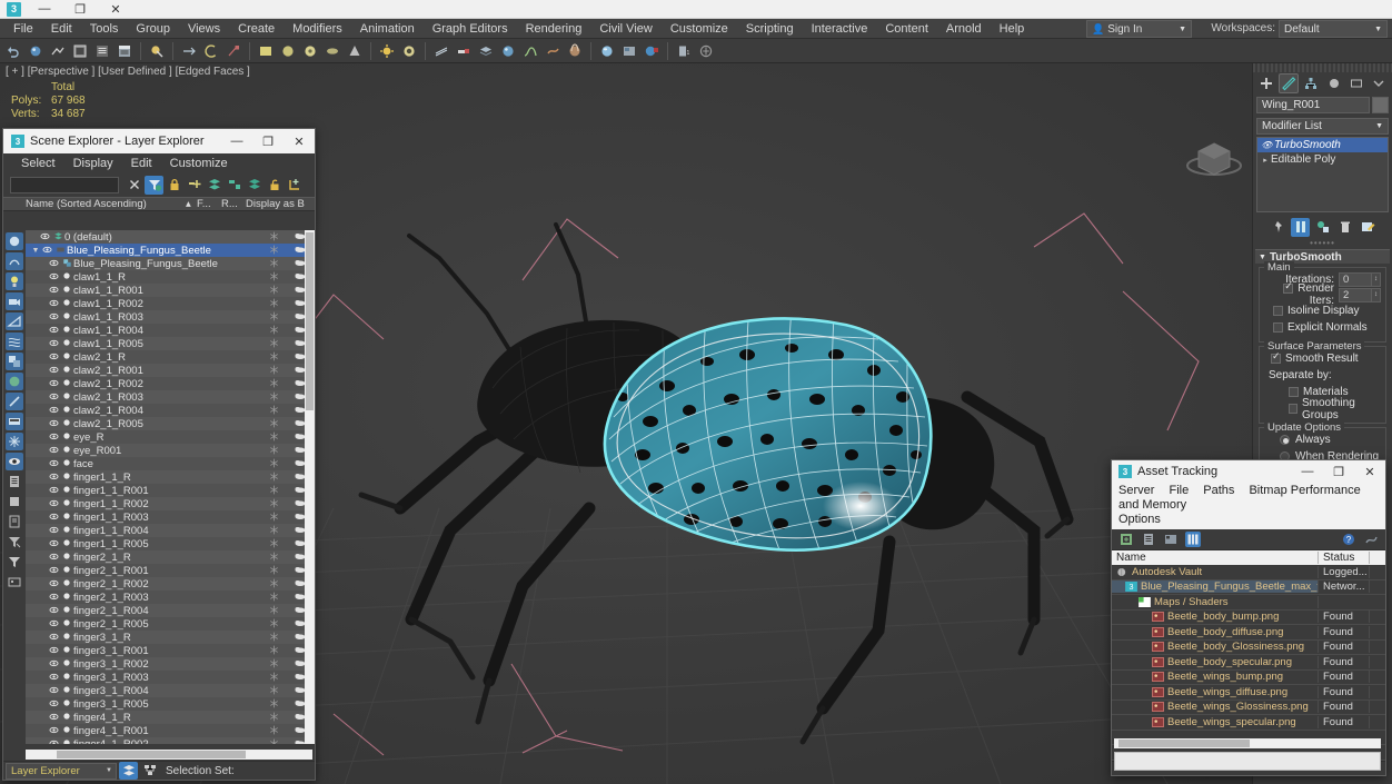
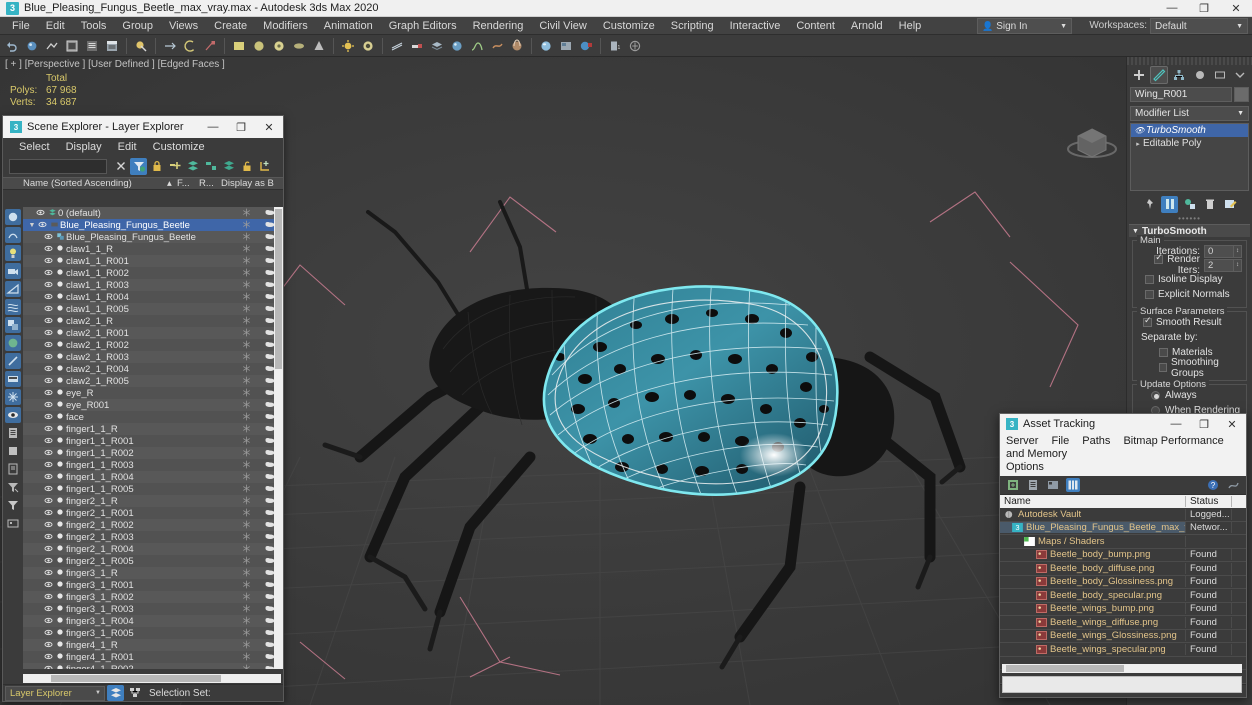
  3
+ Blue_Pleasing_Fungus_Beetle_max_vray.max - Autodesk 3ds Max 2020
  —
  ❐
  ✕
  File
  Edit
  Tools
  Group
  Views
  Create
  Modifiers
  Animation
  Graph Editors
  Rendering
  Civil View
  Customize
  Scripting
  Interactive
  Content
  Arnold
  Help
  👤
  Sign In
  Workspaces:
  Default
  [ + ] [Perspective ] [User Defined ] [Edged Faces ]
  Total
  Polys: 67 968
  Verts: 34 687
  3
  Scene Explorer - Layer Explorer
  —
  ❐
  ✕
  Select
  Display
  Edit
  Customize
  Name (Sorted Ascending)
  ▴
  F...
  R...
  Display as B­
  0 (default)
  Blue_Pleasing_Fungus_Beetle
  Blue_Pleasing_Fungus_Beetle
  claw1_1_R
  claw1_1_R001
  claw1_1_R002
  claw1_1_R003
  claw1_1_R004
  claw1_1_R005
  claw2_1_R
  claw2_1_R001
  claw2_1_R002
  claw2_1_R003
  claw2_1_R004
  claw2_1_R005
  eye_R
  eye_R001
  face
  finger1_1_R
  finger1_1_R001
  finger1_1_R002
  finger1_1_R003
  finger1_1_R004
  finger1_1_R005
  finger2_1_R
  finger2_1_R001
  finger2_1_R002
  finger2_1_R003
  finger2_1_R004
  finger2_1_R005
  finger3_1_R
  finger3_1_R001
  finger3_1_R002
  finger3_1_R003
  finger3_1_R004
  finger3_1_R005
  finger4_1_R
  finger4_1_R001
  Layer Explorer
  Selection Set:
  Wing_R001
  Modifier List
  👁
  TurboSmooth
  Editable Poly
  ••••••
  TurboSmooth
  Main
  erations:
  0
  Render Iters:
  2
  Isoline Display
  Explicit Normals
  Surface Parameters
  Smooth Result
  Separate by:
  Materials
  Smoothing Groups
  Update Options
  Always
  When Rendering
  3
  Asset Tracking
  —
  ❐
  ✕
  Server File Paths Bitmap Performance and Memory
  Options
  ?
  Name
  Status
  Autodesk Vault
  Logged...
  3
  Blue_Pleasing_Fungus_Beetle_max_
  Networ...
  Maps / Shaders
  Beetle_body_bump.png
  Found
  Beetle_body_diffuse.png
  Found
  Beetle_body_Glossiness.png
  Found
  Beetle_body_specular.png
  Found
  Beetle_wings_bump.png
  Found
  Beetle_wings_diffuse.png
  Found
  Beetle_wings_Glossiness.png
  Found
  Beetle_wings_specular.png
  Found
